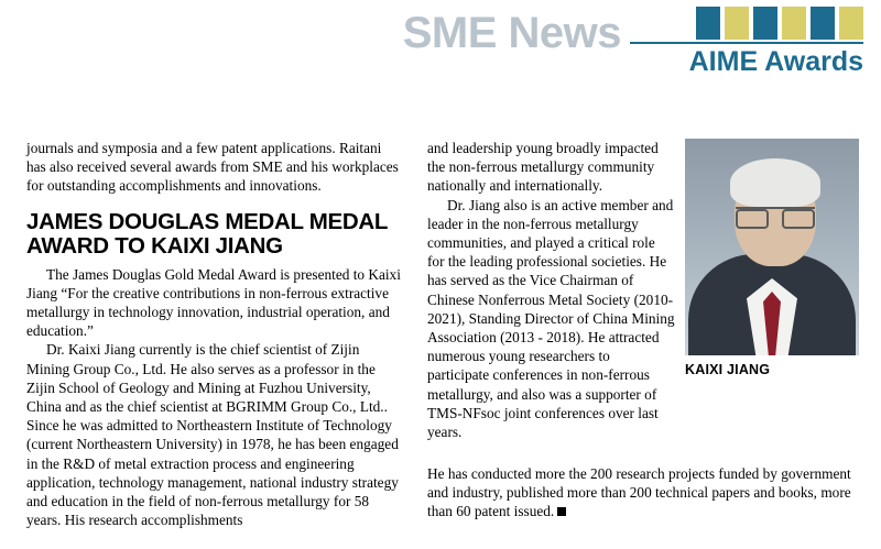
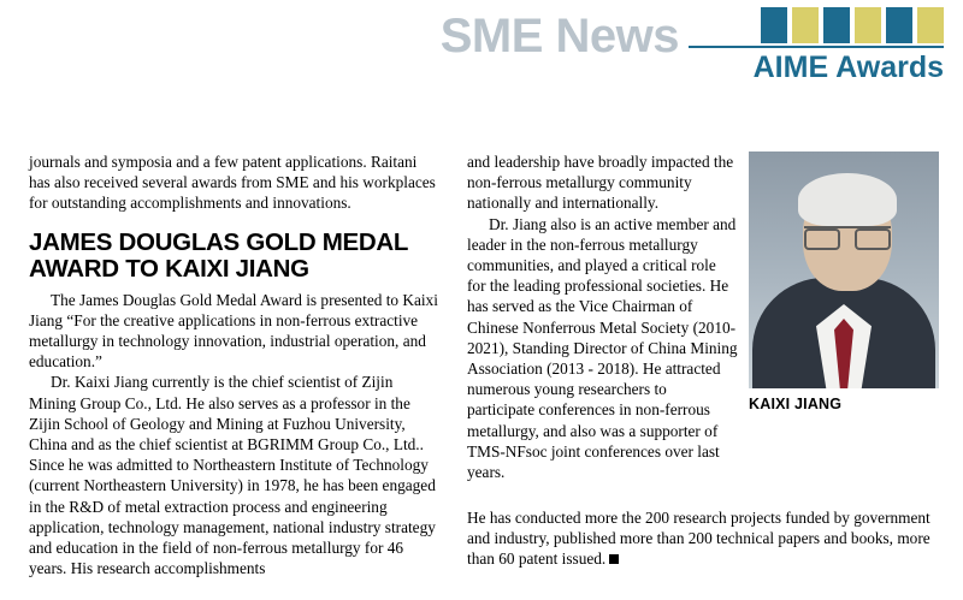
  SME News
  AIME Awards
  journals and symposia and a few patent applications. Raitani has also received several awards from SME and his workplaces for outstanding accomplishments and innovations.
- JAMES DOUGLAS MEDAL MEDAL AWARD TO KAIXI JIANG
+ JAMES DOUGLAS GOLD MEDAL AWARD TO KAIXI JIANG
- The James Douglas Gold Medal Award is presented to Kaixi Jiang “For the creative contributions in non-ferrous extractive metallurgy in technology innovation, industrial operation, and education.”
+ The James Douglas Gold Medal Award is presented to Kaixi Jiang “For the creative applications in non-ferrous extractive metallurgy in technology innovation, industrial operation, and education.”
- Dr. Kaixi Jiang currently is the chief scientist of Zijin Mining Group Co., Ltd. He also serves as a professor in the Zijin School of Geology and Mining at Fuzhou University, China and as the chief scientist at BGRIMM Group Co., Ltd.. Since he was admitted to Northeastern Institute of Technology (current Northeastern University) in 1978, he has been engaged in the R&D of metal extraction process and engineering application, technology management, national industry strategy and education in the field of non-ferrous metallurgy for 58 years. His research accomplishments
+ Dr. Kaixi Jiang currently is the chief scientist of Zijin Mining Group Co., Ltd. He also serves as a professor in the Zijin School of Geology and Mining at Fuzhou University, China and as the chief scientist at BGRIMM Group Co., Ltd.. Since he was admitted to Northeastern Institute of Technology (current Northeastern University) in 1978, he has been engaged in the R&D of metal extraction process and engineering application, technology management, national industry strategy and education in the field of non-ferrous metallurgy for 46 years. His research accomplishments
- and leadership young broadly impacted the non-ferrous metallurgy community nationally and internationally.
+ and leadership have broadly impacted the non-ferrous metallurgy community nationally and internationally.
  Dr. Jiang also is an active member and leader in the non-ferrous metallurgy communities, and played a critical role for the leading professional societies. He has served as the Vice Chairman of Chinese Nonferrous Metal Society (2010-2021), Standing Director of China Mining Association (2013 - 2018). He attracted numerous young researchers to participate conferences in non-ferrous metallurgy, and also was a supporter of TMS-NFsoc joint conferences over last years.
  KAIXI JIANG
  He has conducted more the 200 research projects funded by government and industry, published more than 200 technical papers and books, more than 60 patent issued.
